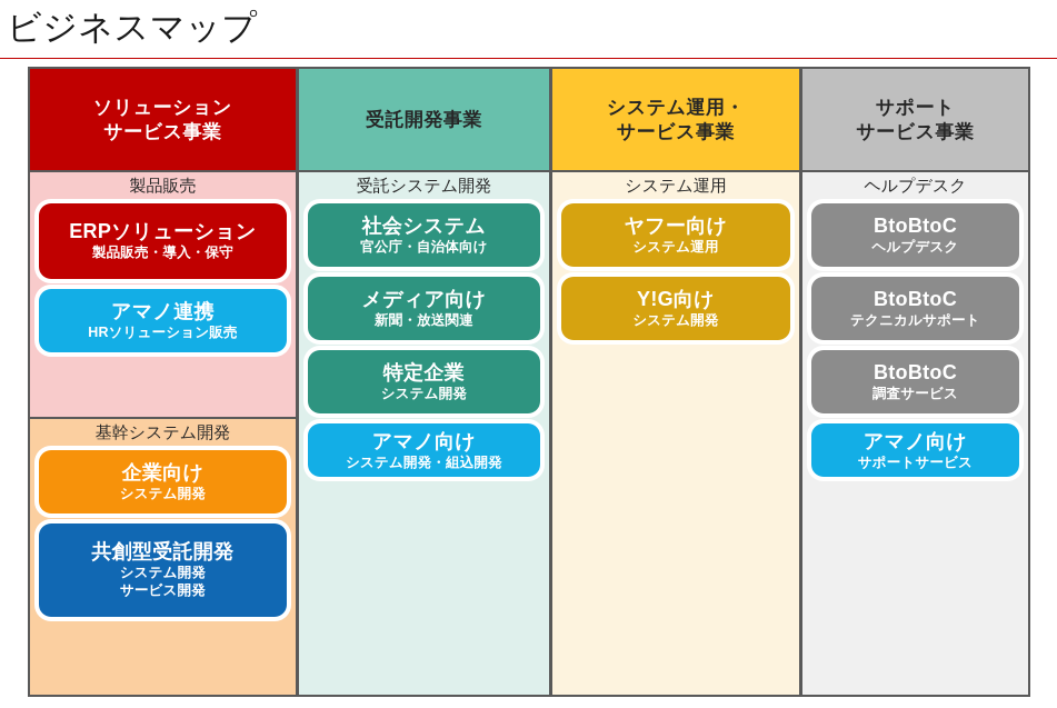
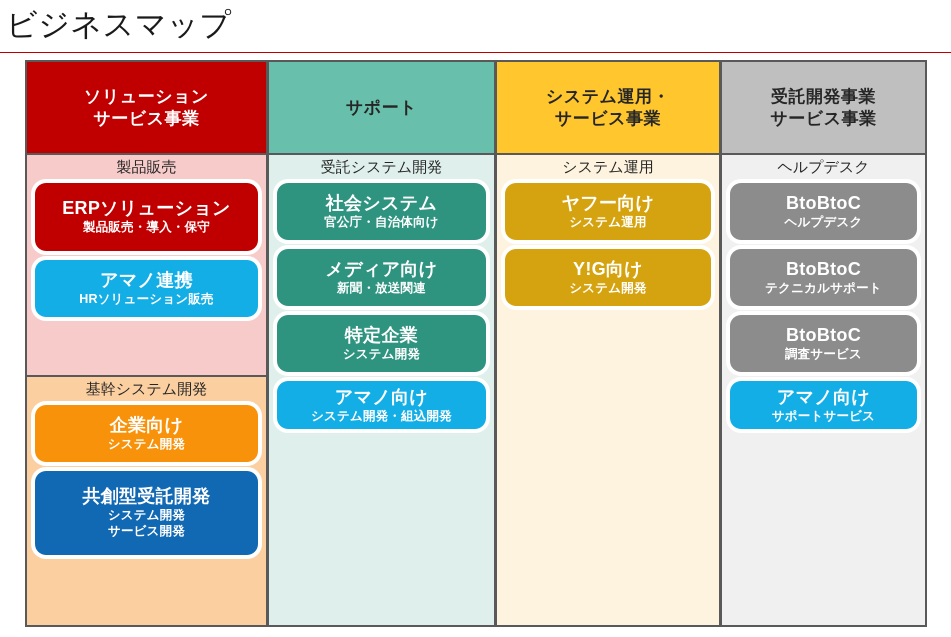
  ビジネスマップ
  ソリューション
  サービス事業
  製品販売
  ERPソリューション
  製品販売・導入・保守
  アマノ連携
  HRソリューション販売
  基幹システム開発
  企業向け
  システム開発
  共創型受託開発
  システム開発
  サービス開発
- 受託開発事業
+ サポート
  受託システム開発
  社会システム
  官公庁・自治体向け
  メディア向け
  新聞・放送関連
  特定企業
  システム開発
  アマノ向け
  システム開発・組込開発
  システム運用・
  サービス事業
  システム運用
  ヤフー向け
  システム運用
  Y!G向け
  システム開発
- サポート
+ 受託開発事業
  サービス事業
  ヘルプデスク
  BtoBtoC
  ヘルプデスク
  BtoBtoC
  テクニカルサポート
  BtoBtoC
  調査サービス
  アマノ向け
  サポートサービス
